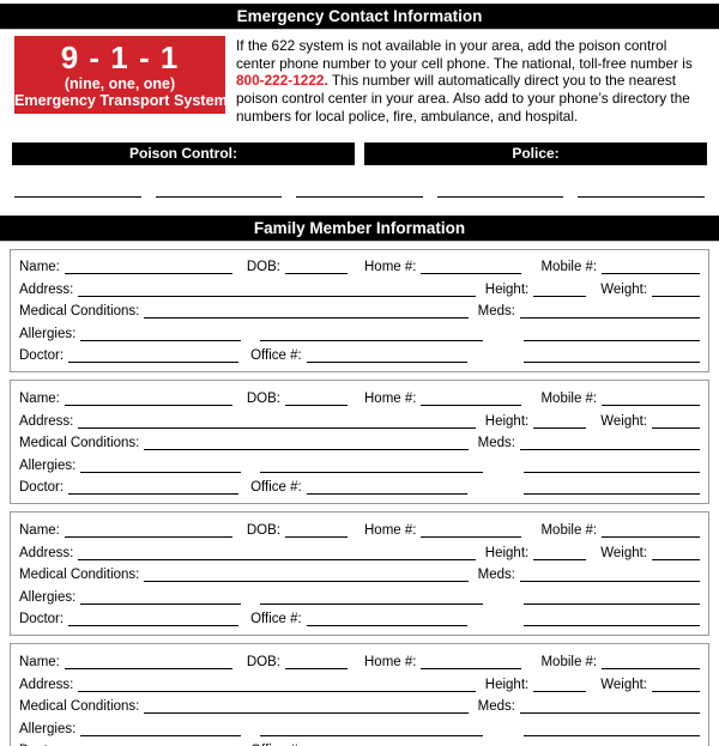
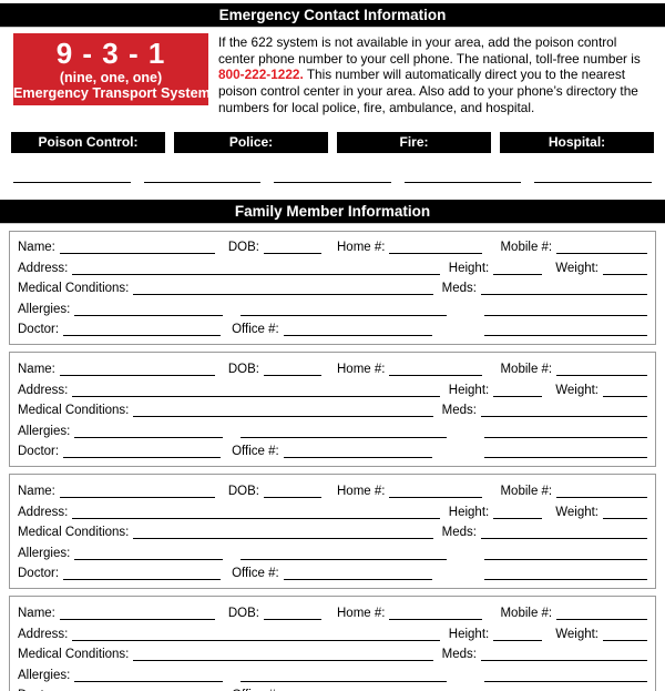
  Emergency Contact Information
- 9 - 1 - 1
+ 9 - 3 - 1
  (nine, one, one)
  Emergency Transport System
  If the 622 system is not available in your area, add the poison control center phone number to your cell phone. The national, toll-free number is 800-222-1222. This number will automatically direct you to the nearest poison control center in your area. Also add to your phone’s directory the numbers for local police, fire, ambulance, and hospital.
  Poison Control:
  Police:
+ Fire:
+ Hospital:
  Family Member Information
  Name:
  DOB:
  Home #:
  Mobile #:
  Address:
  Height:
  Weight:
  Medical Conditions:
  Meds:
  Allergies:
  Doctor:
  Office #:
  Name:
  DOB:
  Home #:
  Mobile #:
  Address:
  Height:
  Weight:
  Medical Conditions:
  Meds:
  Allergies:
  Doctor:
  Office #:
  Name:
  DOB:
  Home #:
  Mobile #:
  Address:
  Height:
  Weight:
  Medical Conditions:
  Meds:
  Allergies:
  Doctor:
  Office #:
  Name:
  DOB:
  Home #:
  Mobile #:
  Address:
  Height:
  Weight:
  Medical Conditions:
  Meds:
  Allergies:
